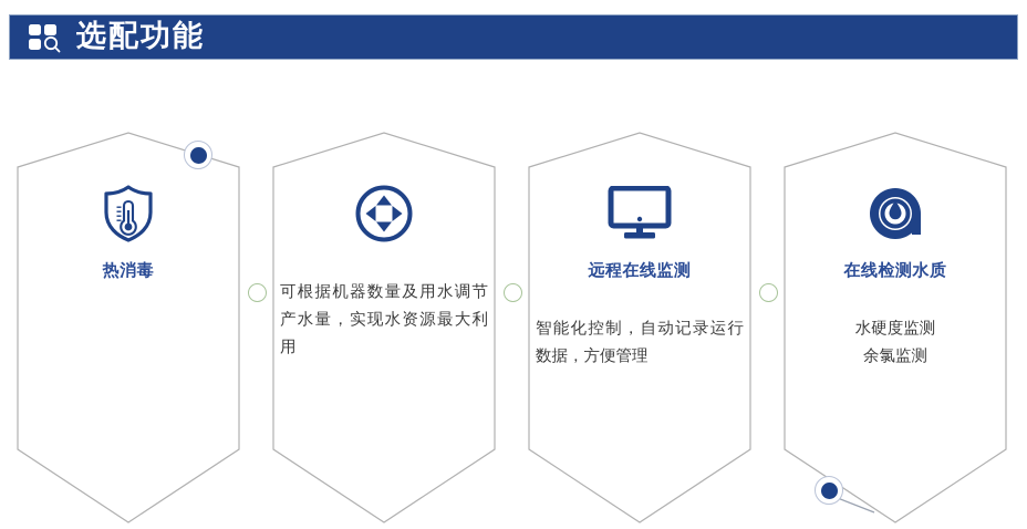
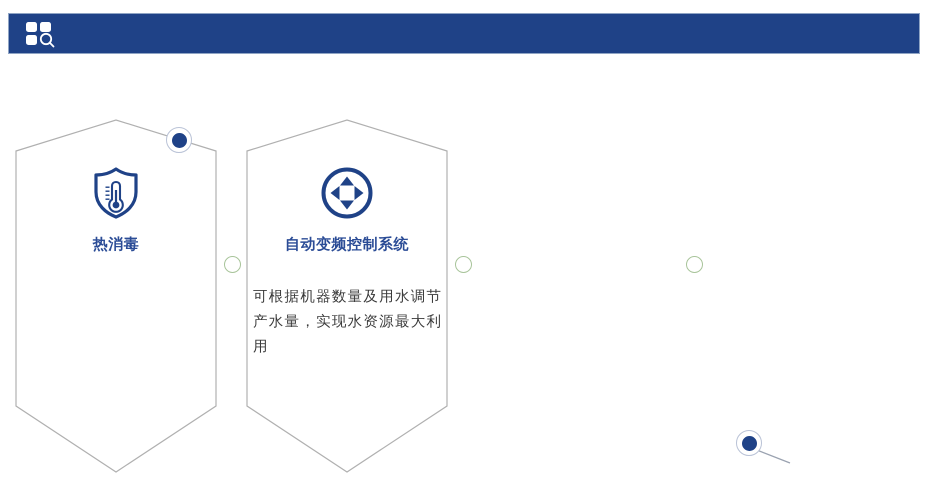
- 选配功能
  热消毒
+ 自动变频控制系统
  可根据机器数量及用水调节产水量，实现水资源最大利用
- 远程在线监测
- 智能化控制，自动记录运行数据，方便管理
- 在线检测水质
- 水硬度监测
- 余氯监测
